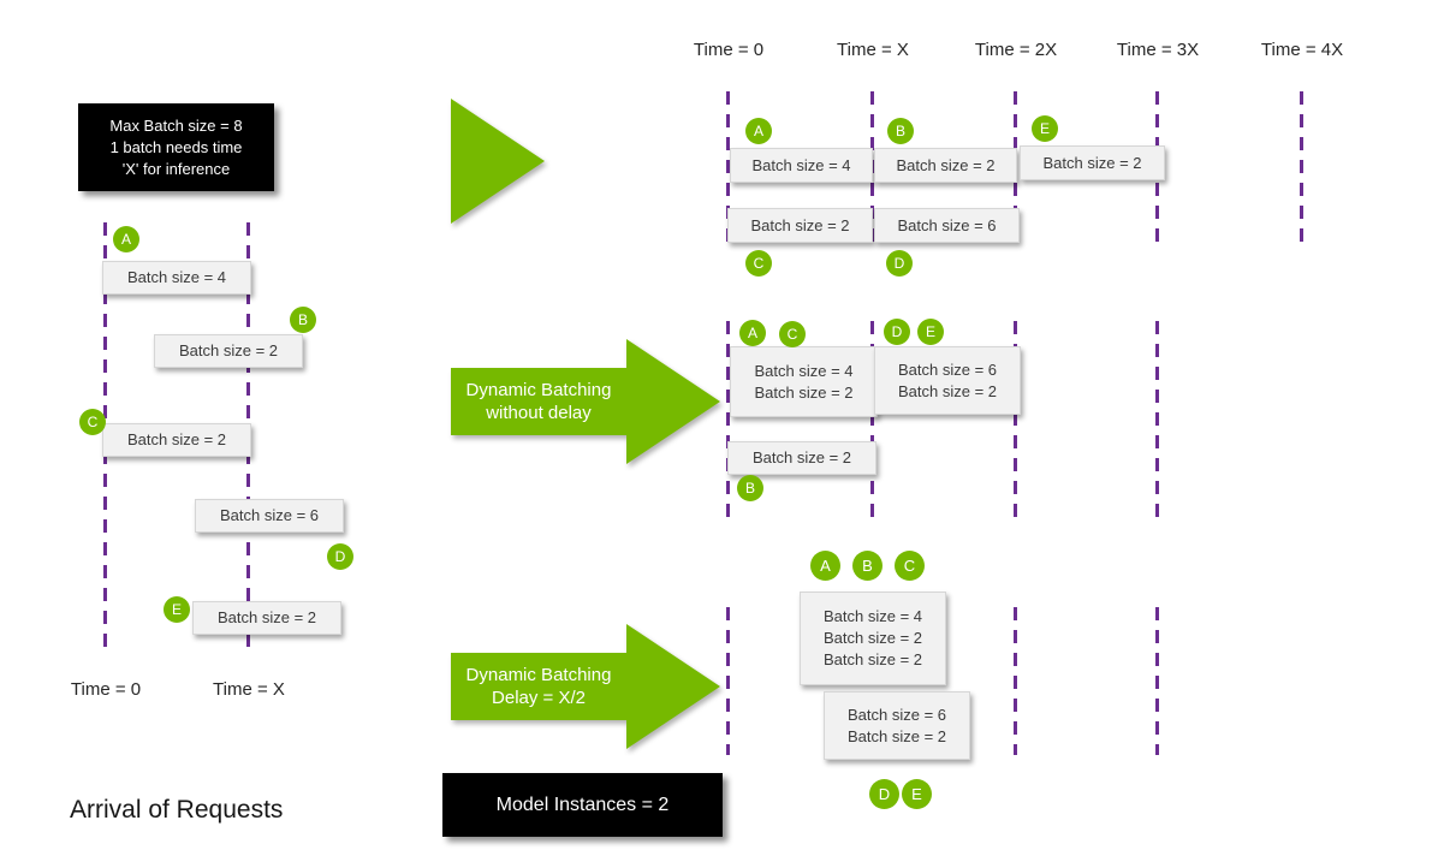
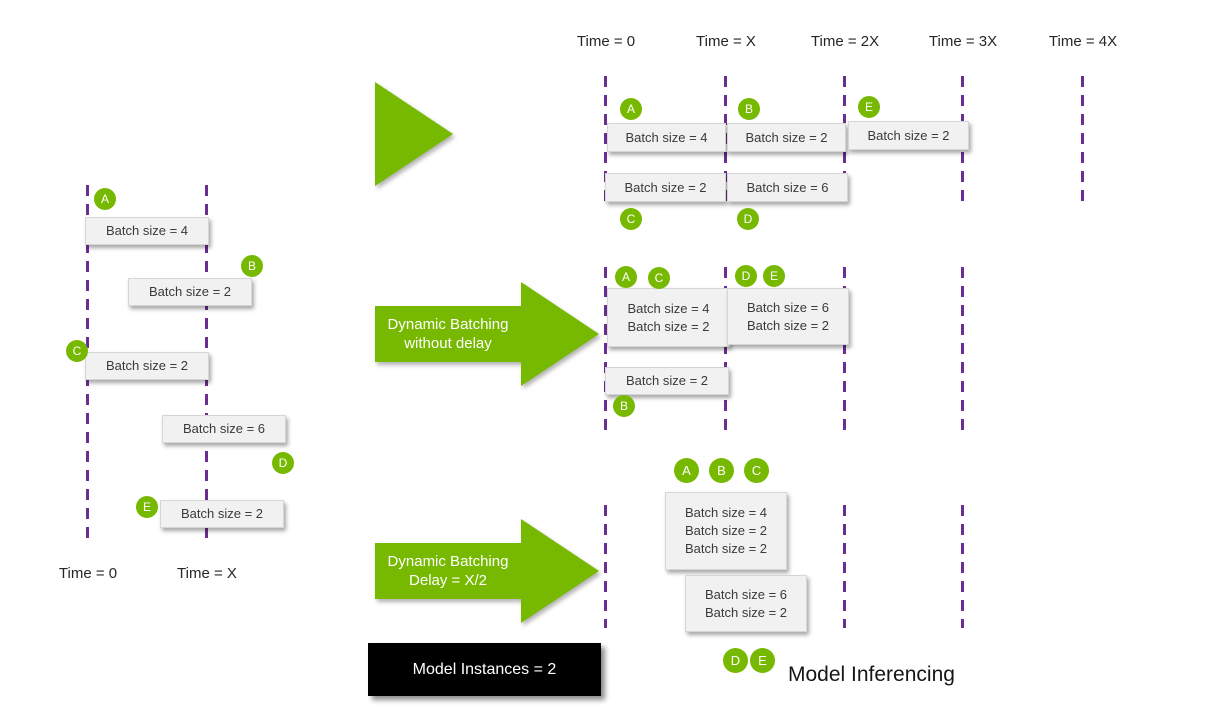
- Max Batch size = 8
- 1 batch needs time
- 'X' for inference
  A
  Batch size = 4
  B
  Batch size = 2
  C
  Batch size = 2
  Batch size = 6
  D
  E
  Batch size = 2
  Time = 0
  Time = X
- Arrival of Requests
  Time = 0
  Time = X
  Time = 2X
  Time = 3X
  Time = 4X
  Dynamic Batching
  without delay
  Dynamic Batching
  Delay = X/2
  A
  B
  E
  Batch size = 4
  Batch size = 2
  Batch size = 2
  Batch size = 2
  Batch size = 6
  C
  D
  A
  C
  D
  E
  Batch size = 4
  Batch size = 2
  Batch size = 6
  Batch size = 2
  Batch size = 2
  B
  A
  B
  C
  Batch size = 4
  Batch size = 2
  Batch size = 2
  Batch size = 6
  Batch size = 2
  D
  E
  Model Instances = 2
+ Model Inferencing
